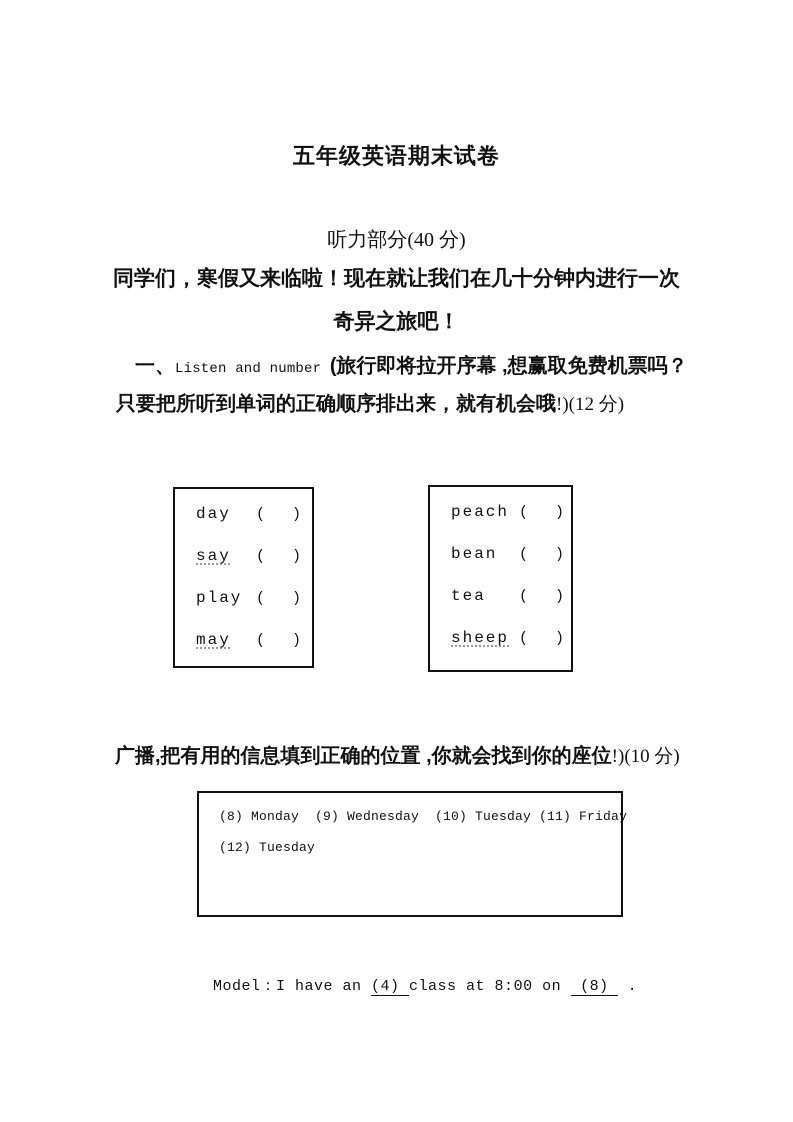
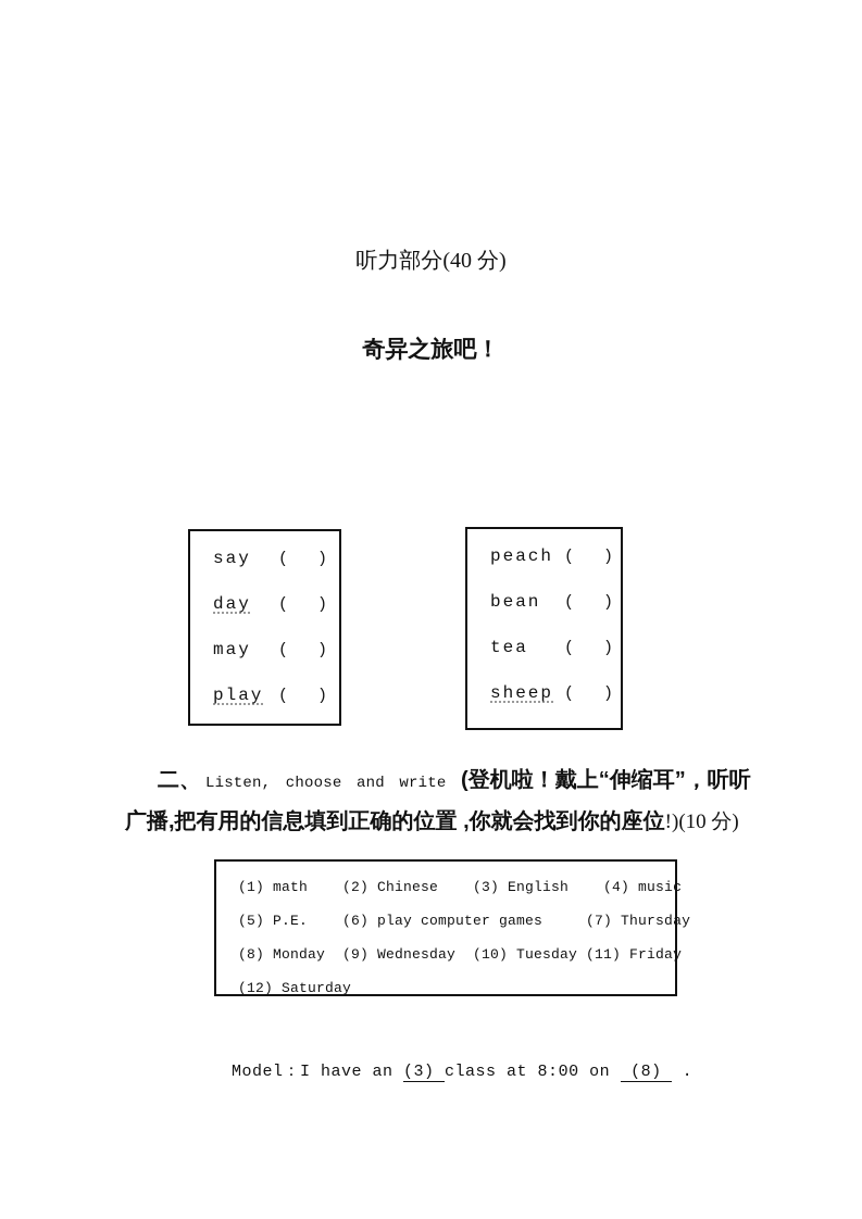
- 五年级英语期末试卷
  听力部分(40 分)
- 同学们，寒假又来临啦！现在就让我们在几十分钟内进行一次
  奇异之旅吧！
- 一、Listen and number (旅行即将拉开序幕 ,想赢取免费机票吗？
- 只要把所听到单词的正确顺序排出来，就有机会哦!)(12 分)
- day
+ say
  ( )
- say
+ day
  ( )
- play
+ may
  ( )
- may
+ play
  ( )
  peach
  ( )
  bean
  ( )
  tea
  ( )
  sheep
  ( )
+ 二、 Listen, choose and write (登机啦！戴上“伸缩耳”，听听
  广播,把有用的信息填到正确的位置 ,你就会找到你的座位!)(10 分)
+ (1) math (2) Chinese (3) English (4) music
+ (5) P.E. (6) play computer games (7) Thursday
  (8) Monday (9) Wednesday (10) Tuesday (11) Friday
- (12) Tuesday
+ (12) Saturday
- Model：I have an (4) class at 8:00 on (8) .
+ Model：I have an (3) class at 8:00 on (8) .
